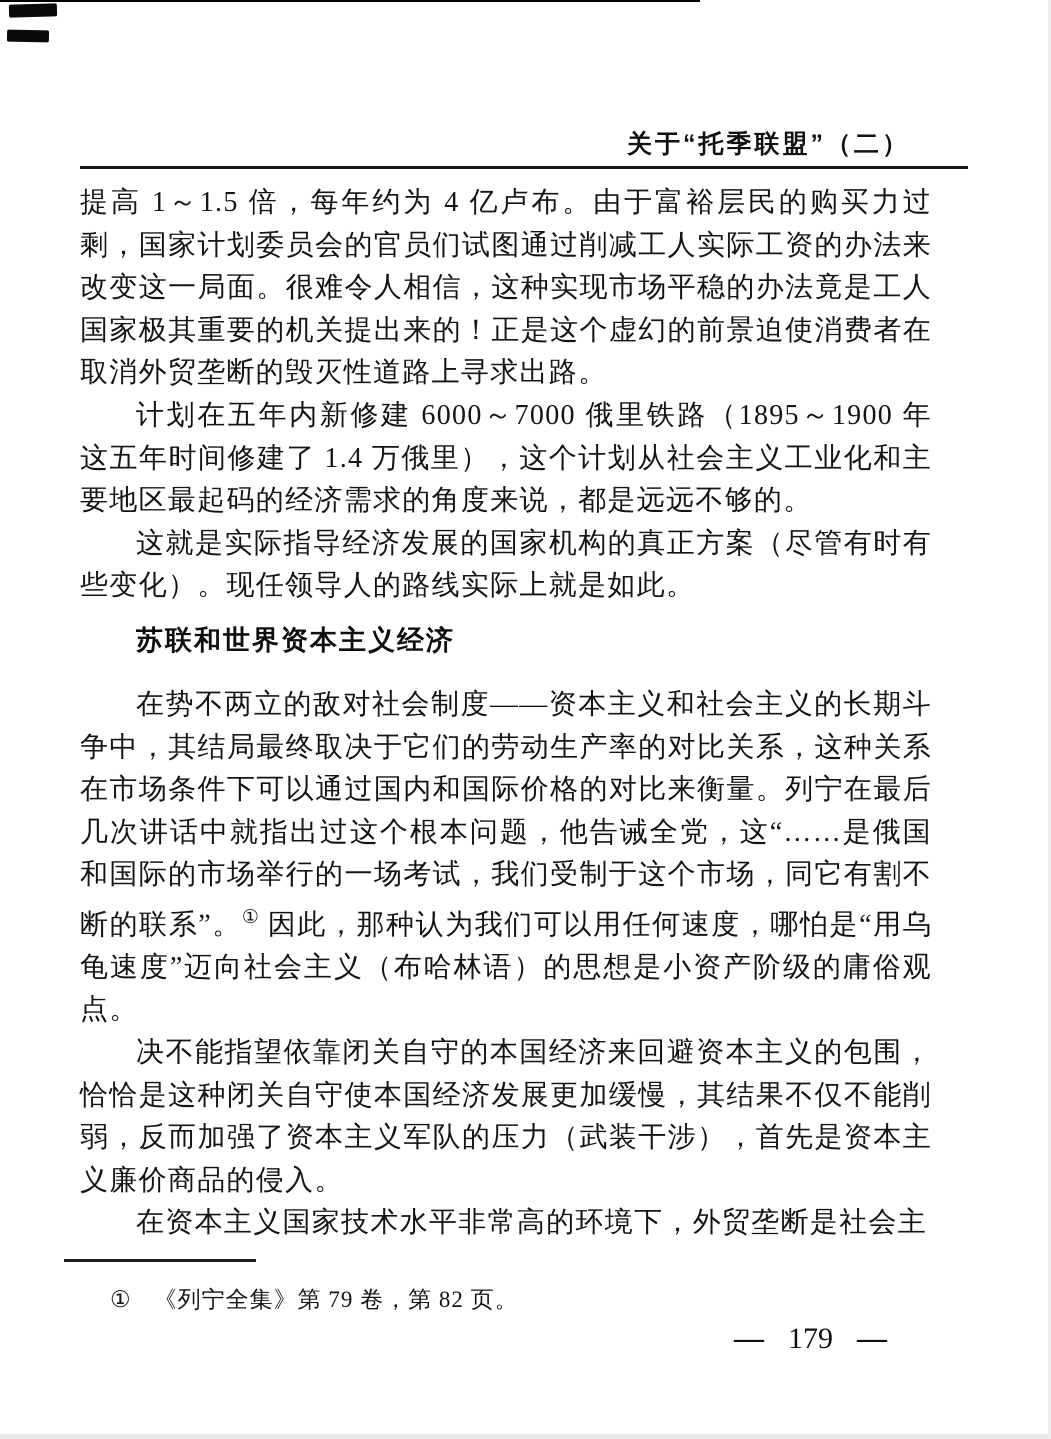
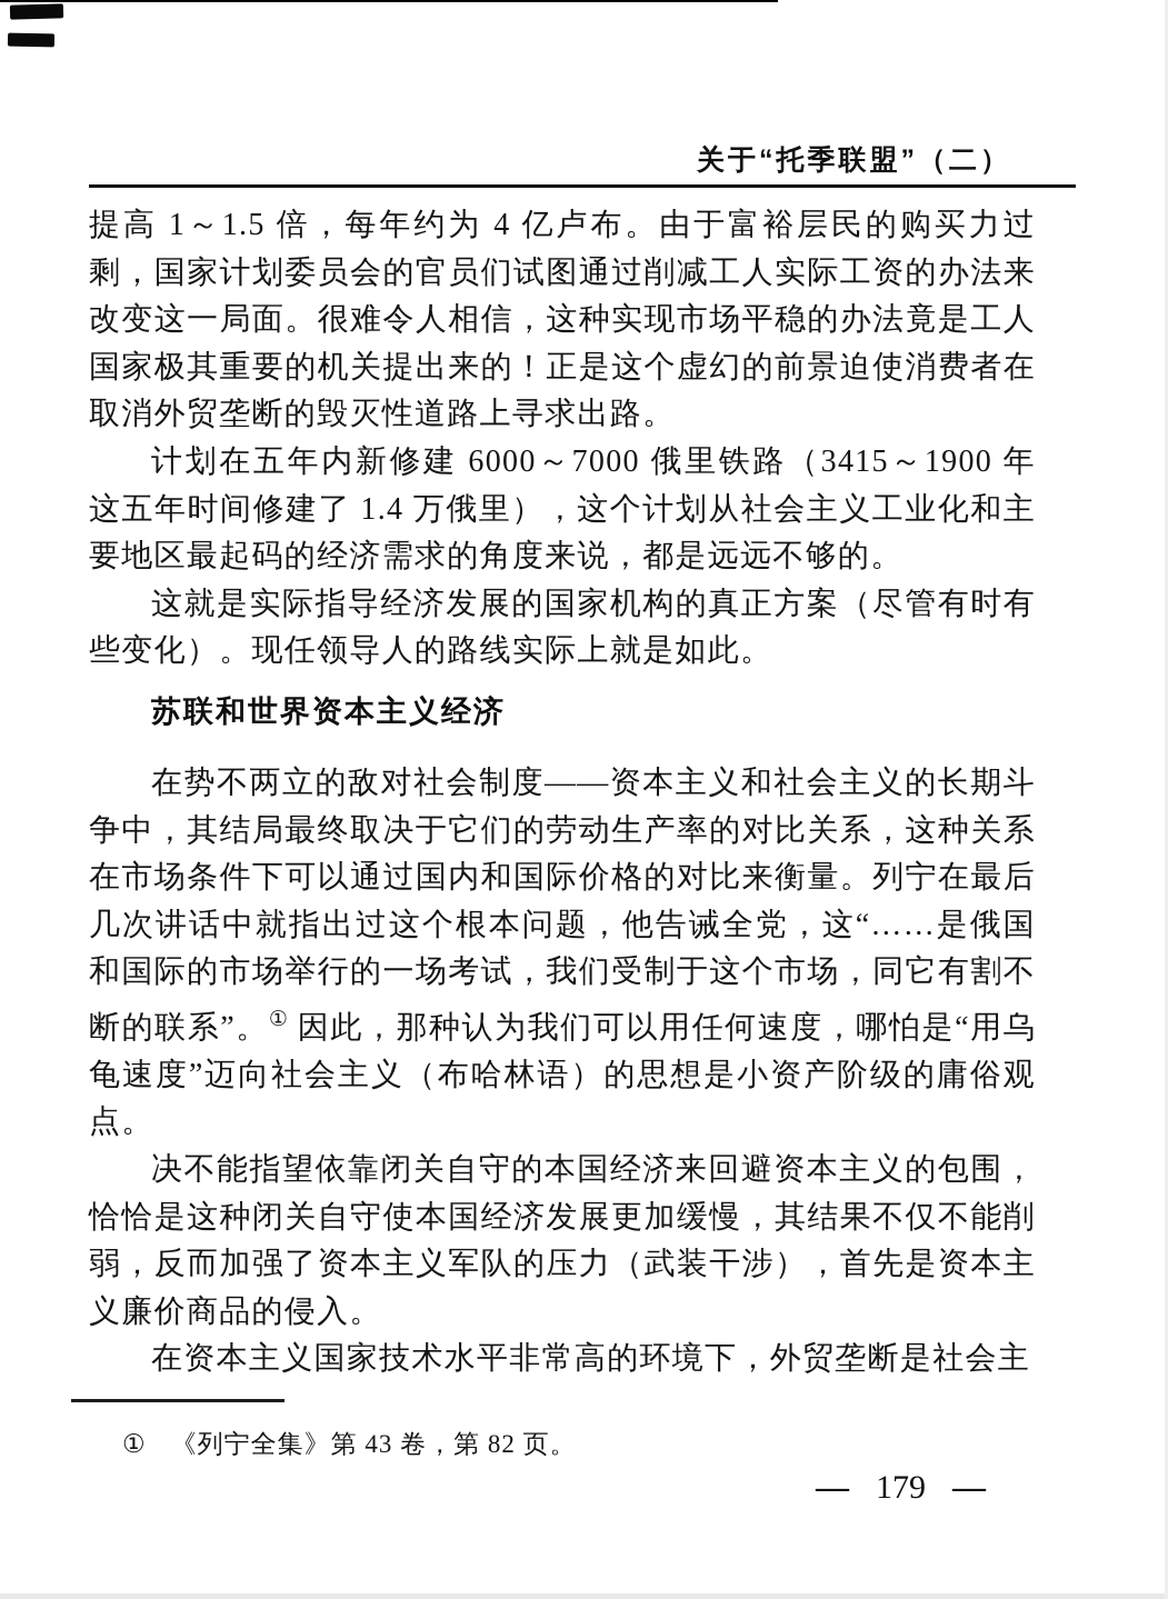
  关于“托季联盟”（二）
  提高 1～1.5 倍，每年约为 4 亿卢布。由于富裕层民的购买力过剩，国家计划委员会的官员们试图通过削减工人实际工资的办法来改变这一局面。很难令人相信，这种实现市场平稳的办法竟是工人国家极其重要的机关提出来的！正是这个虚幻的前景迫使消费者在取消外贸垄断的毁灭性道路上寻求出路。
- 计划在五年内新修建 6000～7000 俄里铁路（1895～1900 年这五年时间修建了 1.4 万俄里），这个计划从社会主义工业化和主要地区最起码的经济需求的角度来说，都是远远不够的。
+ 计划在五年内新修建 6000～7000 俄里铁路（3415～1900 年这五年时间修建了 1.4 万俄里），这个计划从社会主义工业化和主要地区最起码的经济需求的角度来说，都是远远不够的。
  这就是实际指导经济发展的国家机构的真正方案（尽管有时有些变化）。现任领导人的路线实际上就是如此。
  苏联和世界资本主义经济
  在势不两立的敌对社会制度——资本主义和社会主义的长期斗争中，其结局最终取决于它们的劳动生产率的对比关系，这种关系在市场条件下可以通过国内和国际价格的对比来衡量。列宁在最后几次讲话中就指出过这个根本问题，他告诫全党，这“……是俄国和国际的市场举行的一场考试，我们受制于这个市场，同它有割不断的联系”。① 因此，那种认为我们可以用任何速度，哪怕是“用乌龟速度”迈向社会主义（布哈林语）的思想是小资产阶级的庸俗观点。
  决不能指望依靠闭关自守的本国经济来回避资本主义的包围，恰恰是这种闭关自守使本国经济发展更加缓慢，其结果不仅不能削弱，反而加强了资本主义军队的压力（武装干涉），首先是资本主义廉价商品的侵入。
  在资本主义国家技术水平非常高的环境下，外贸垄断是社会主
- ① 《列宁全集》第 79 卷，第 82 页。
+ ① 《列宁全集》第 43 卷，第 82 页。
  —
  179
  —
